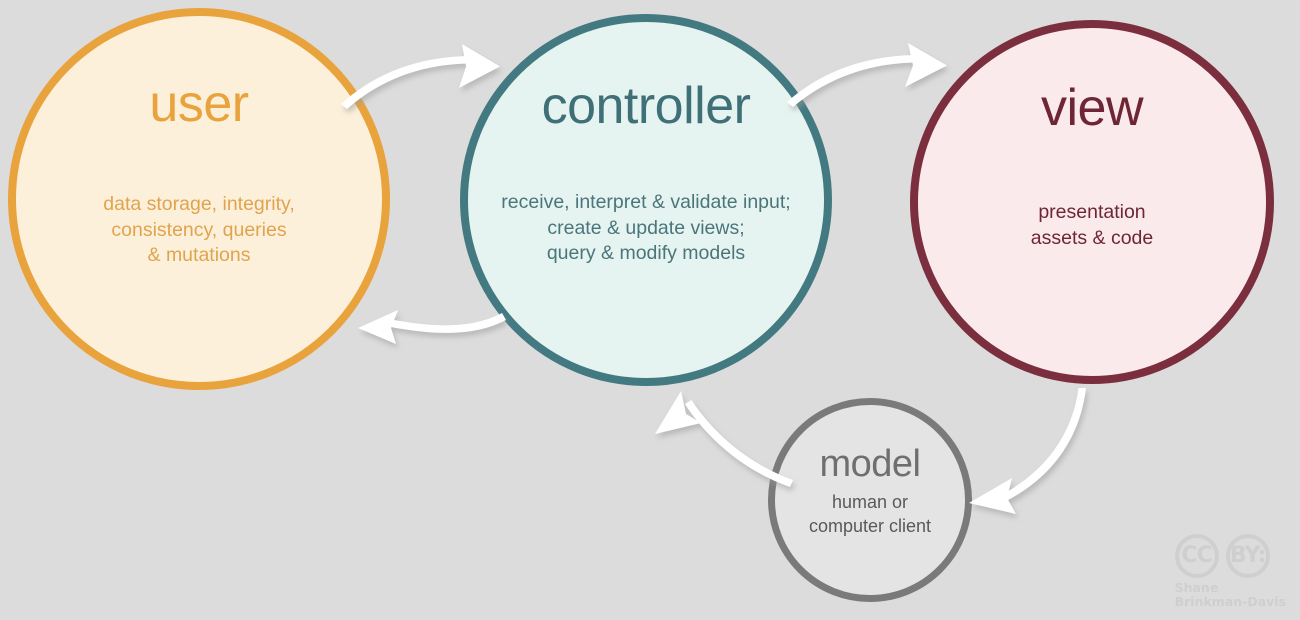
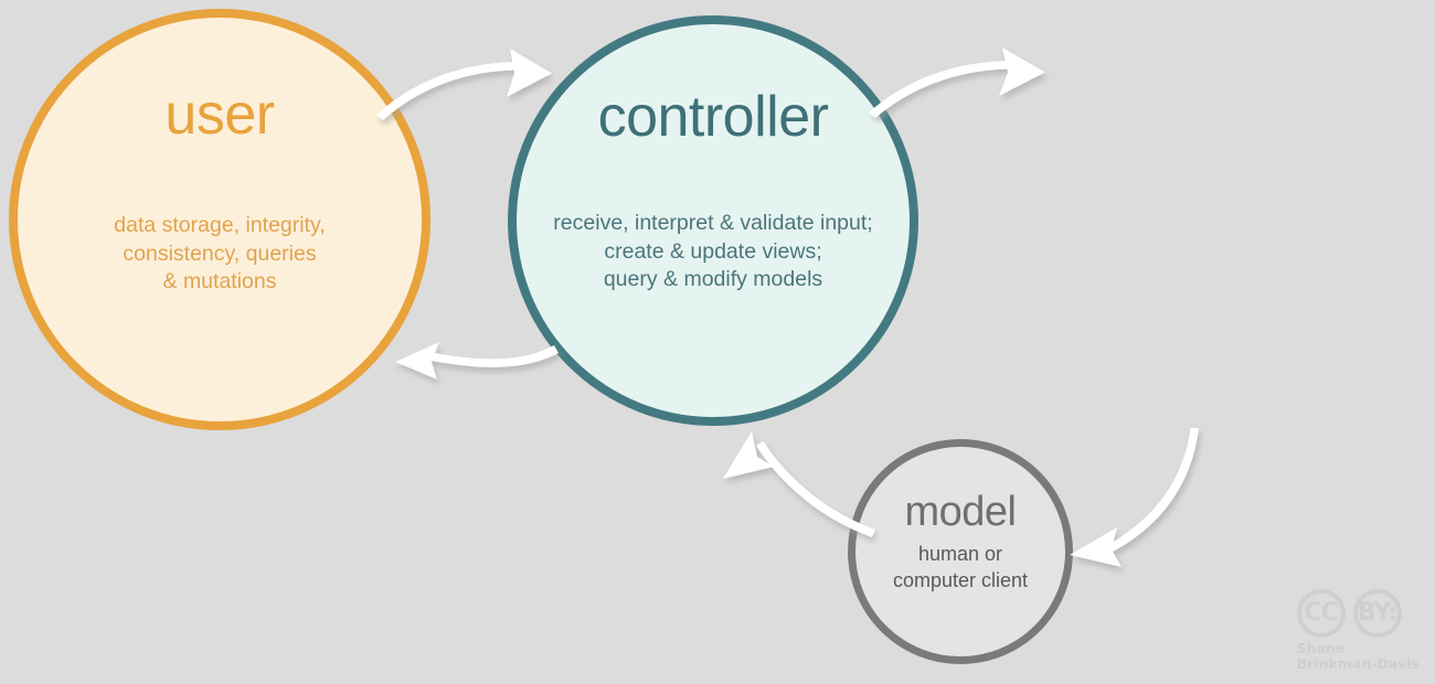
  user
  data storage, integrity,
  consistency, queries
  & mutations
  controller
  receive, interpret & validate input;
  create & update views;
  query & modify models
- view
- presentation
- assets & code
  model
  human or
  computer client
